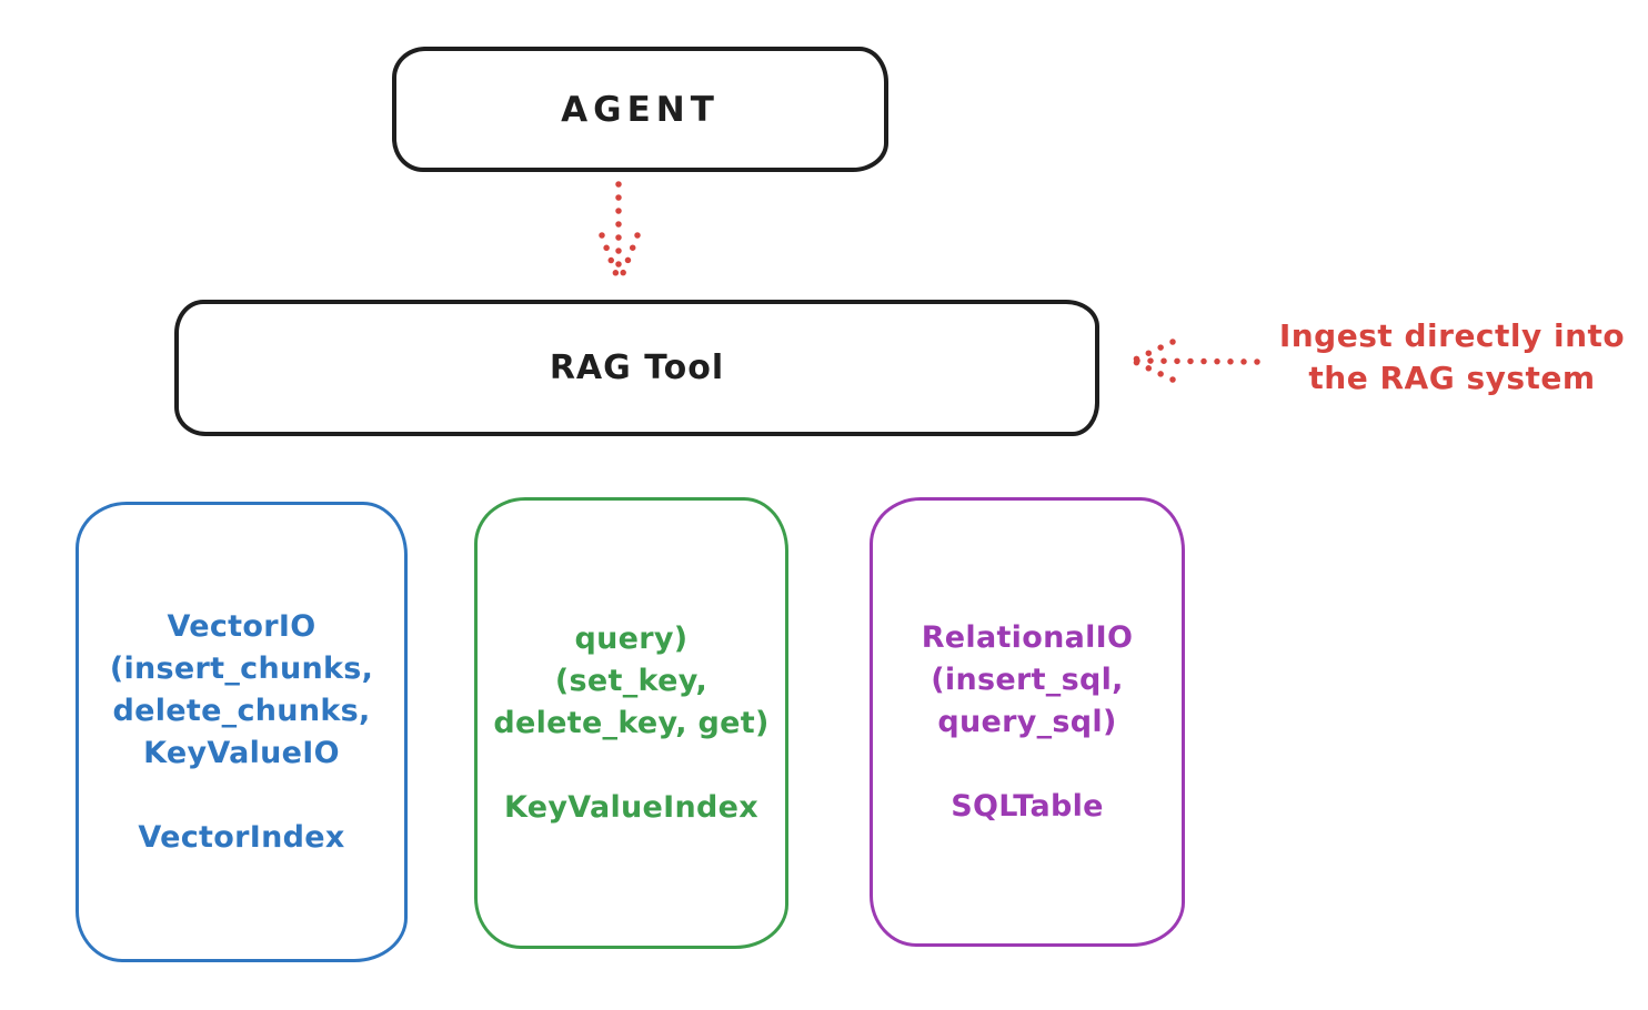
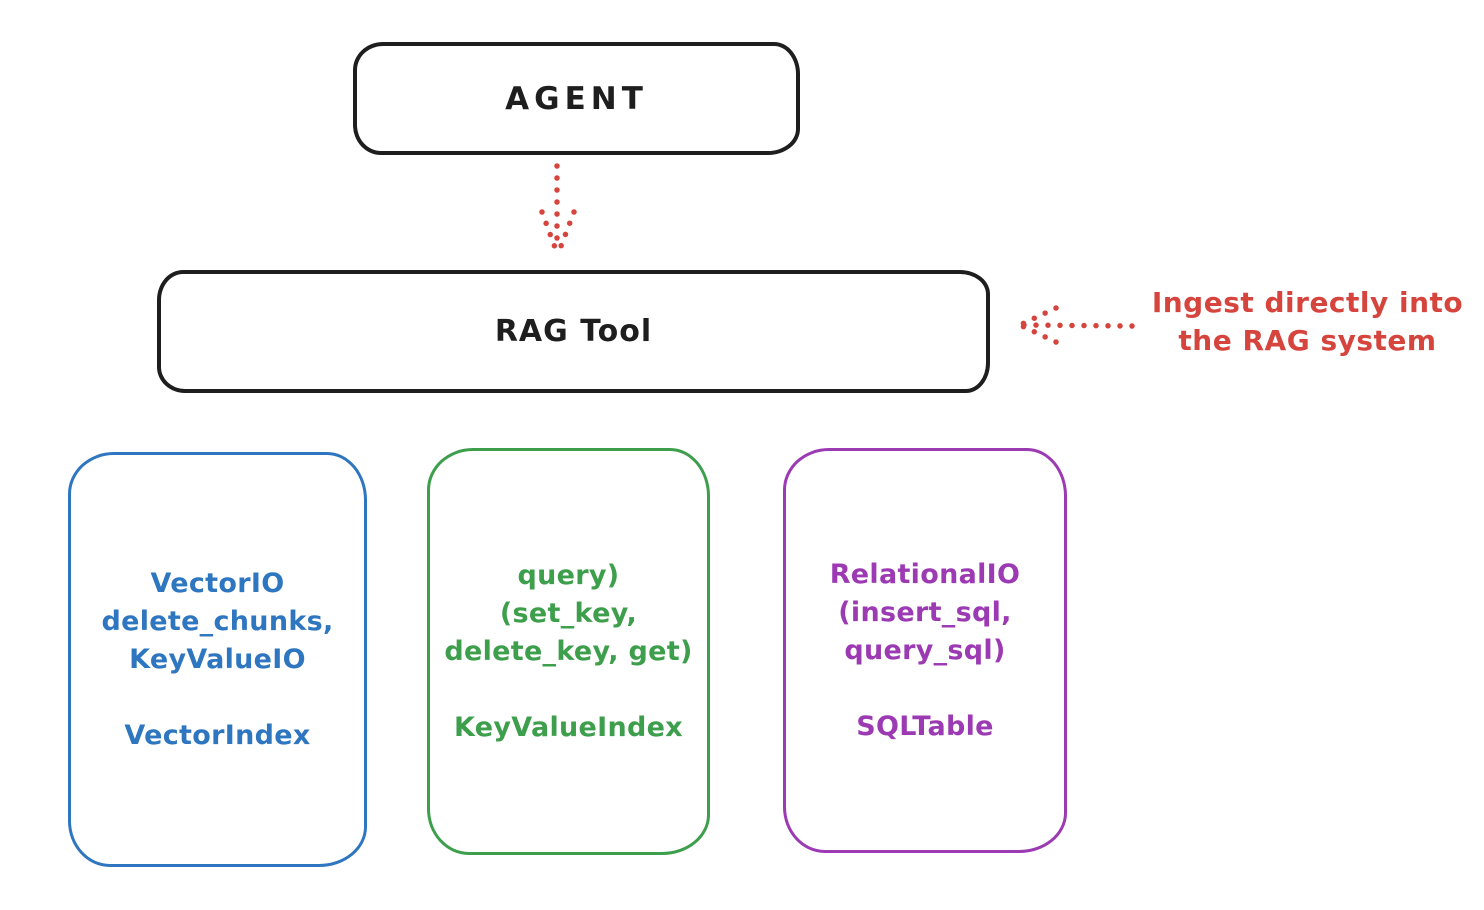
  AGENT
  RAG Tool
  Ingest directly into
  the RAG system
  VectorIO
- (insert_chunks,
  delete_chunks,
  KeyValueIO
  VectorIndex
  query)
  (set_key,
  delete_key, get)
  KeyValueIndex
  RelationalIO
  (insert_sql,
  query_sql)
  SQLTable
